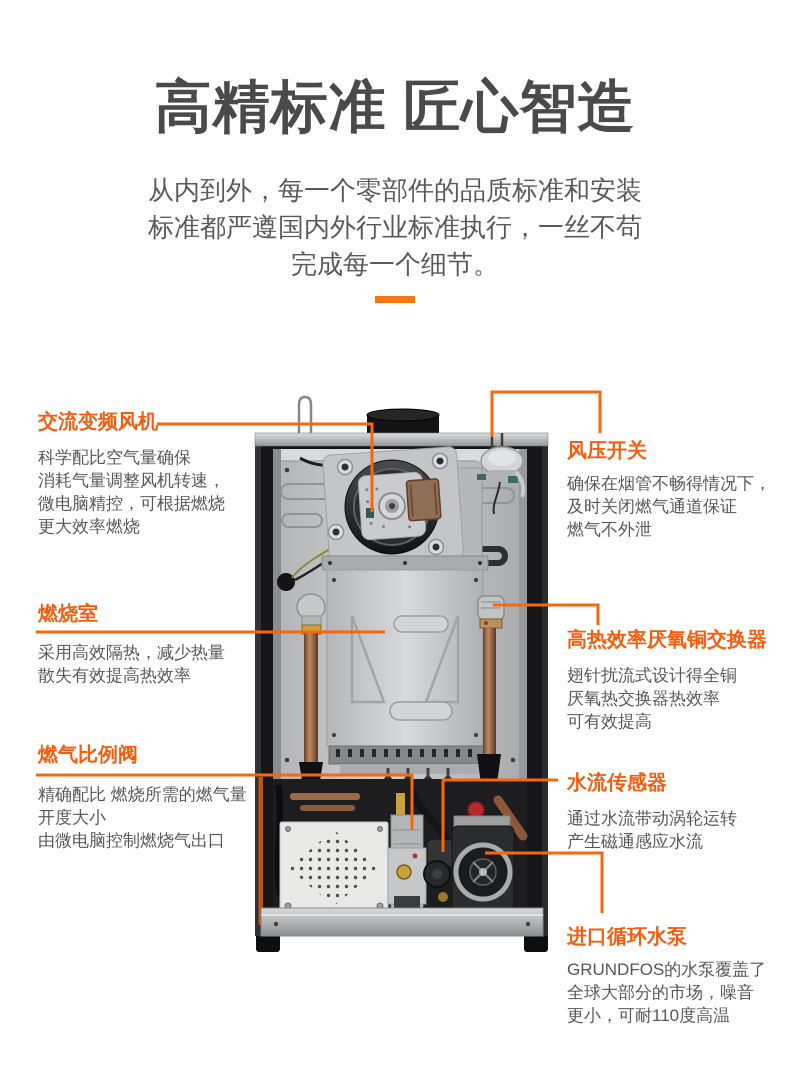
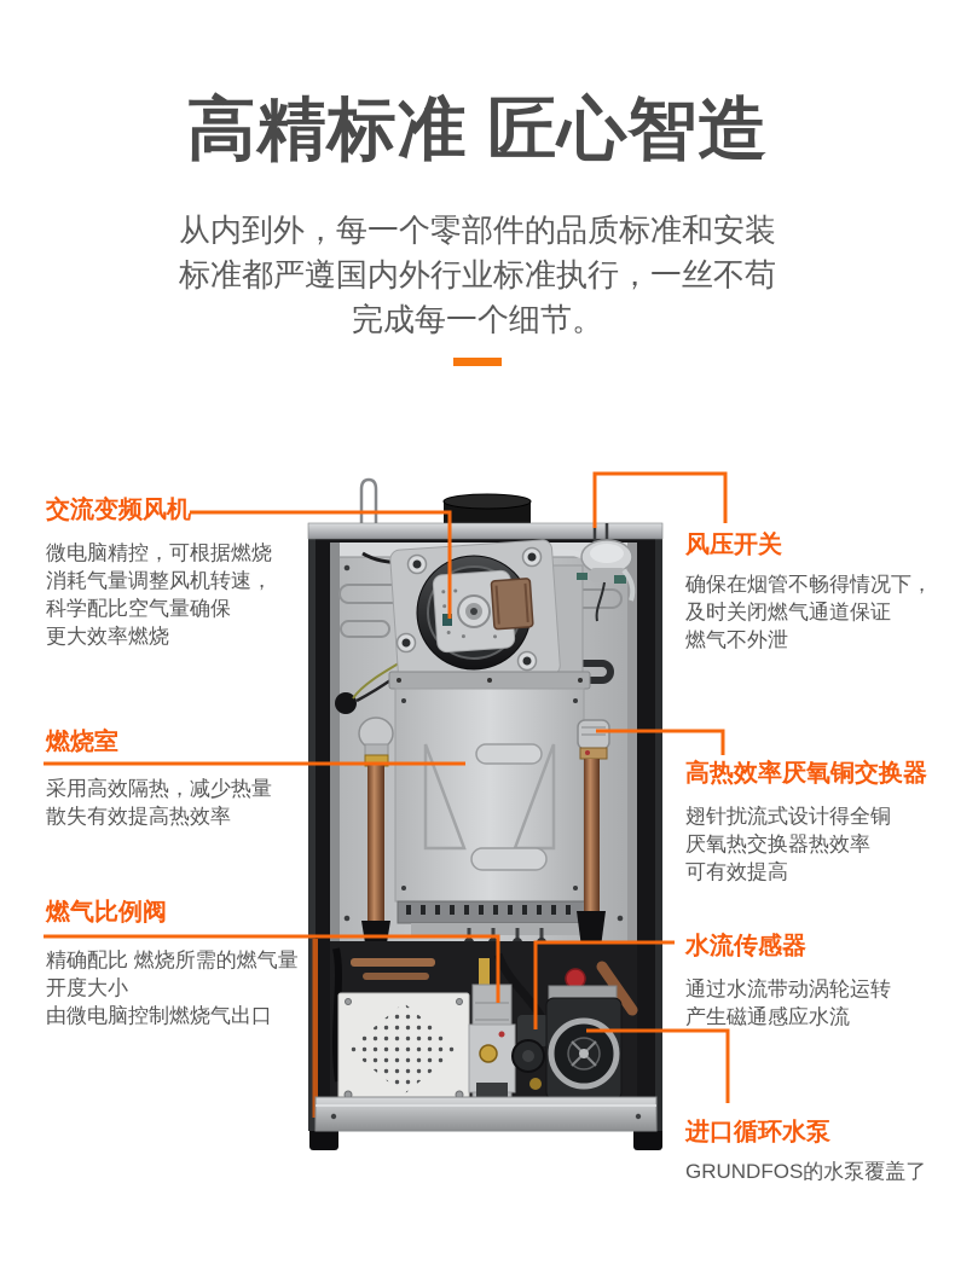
  高精标准 匠心智造
  从内到外，每一个零部件的品质标准和安装
  标准都严遵国内外行业标准执行，一丝不苟
  完成每一个细节。
  交流变频风机
- 科学配比空气量确保
+ 微电脑精控，可根据燃烧
  消耗气量调整风机转速，
- 微电脑精控，可根据燃烧
+ 科学配比空气量确保
  更大效率燃烧
  燃烧室
  采用高效隔热，减少热量
  散失有效提高热效率
  燃气比例阀
  精确配比 燃烧所需的燃气量
  开度大小
  由微电脑控制燃烧气出口
  风压开关
  确保在烟管不畅得情况下，
  及时关闭燃气通道保证
  燃气不外泄
  高热效率厌氧铜交换器
  翅针扰流式设计得全铜
  厌氧热交换器热效率
  可有效提高
  水流传感器
  通过水流带动涡轮运转
  产生磁通感应水流
  进口循环水泵
  GRUNDFOS的水泵覆盖了
- 全球大部分的市场，噪音
- 更小，可耐110度高温
